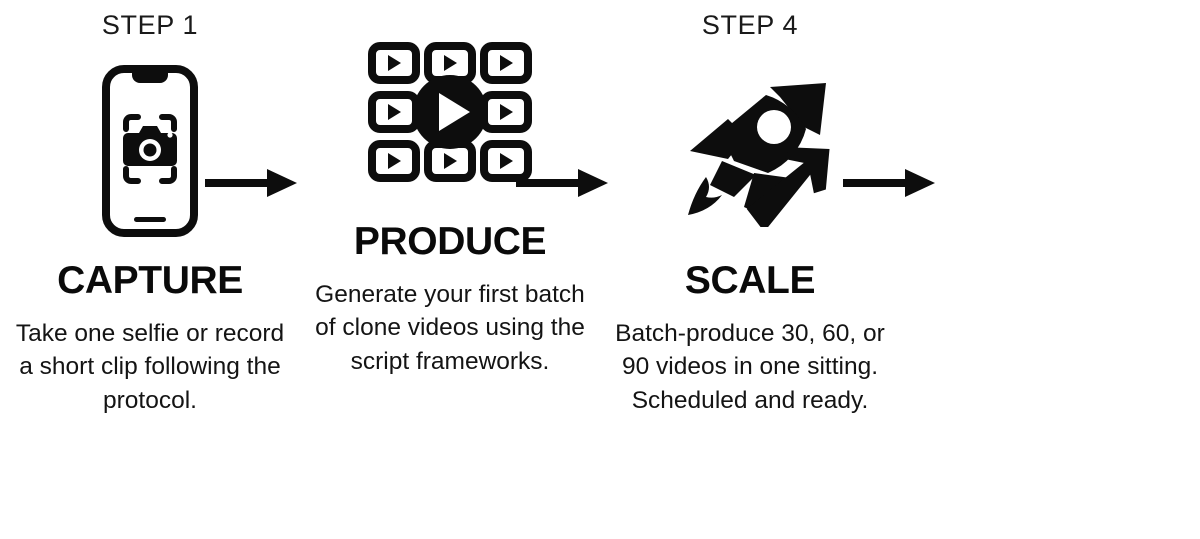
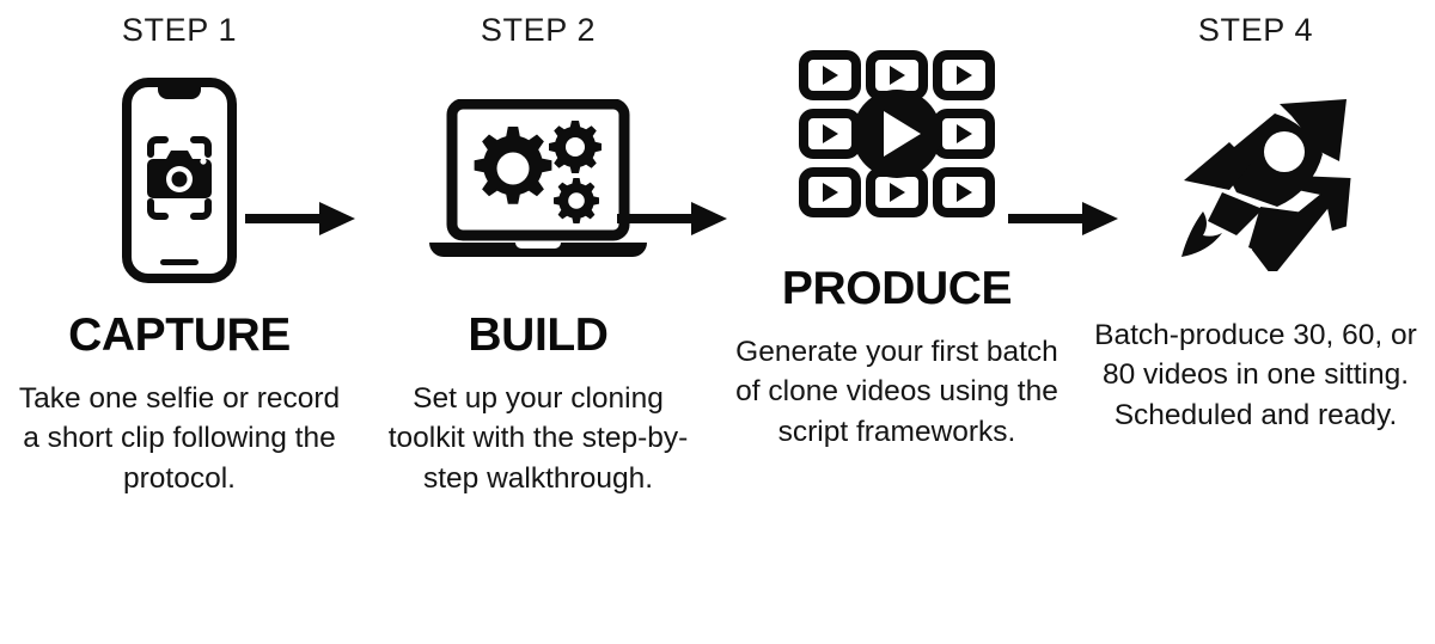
  STEP 1
  CAPTURE
  Take one selfie or record a short clip following the protocol.
+ STEP 2
+ BUILD
+ Set up your cloning toolkit with the step-by-step walkthrough.
  PRODUCE
  Generate your first batch of clone videos using the script frameworks.
  STEP 4
- SCALE
- Batch-produce 30, 60, or 90 videos in one sitting. Scheduled and ready.
+ Batch-produce 30, 60, or 80 videos in one sitting. Scheduled and ready.
